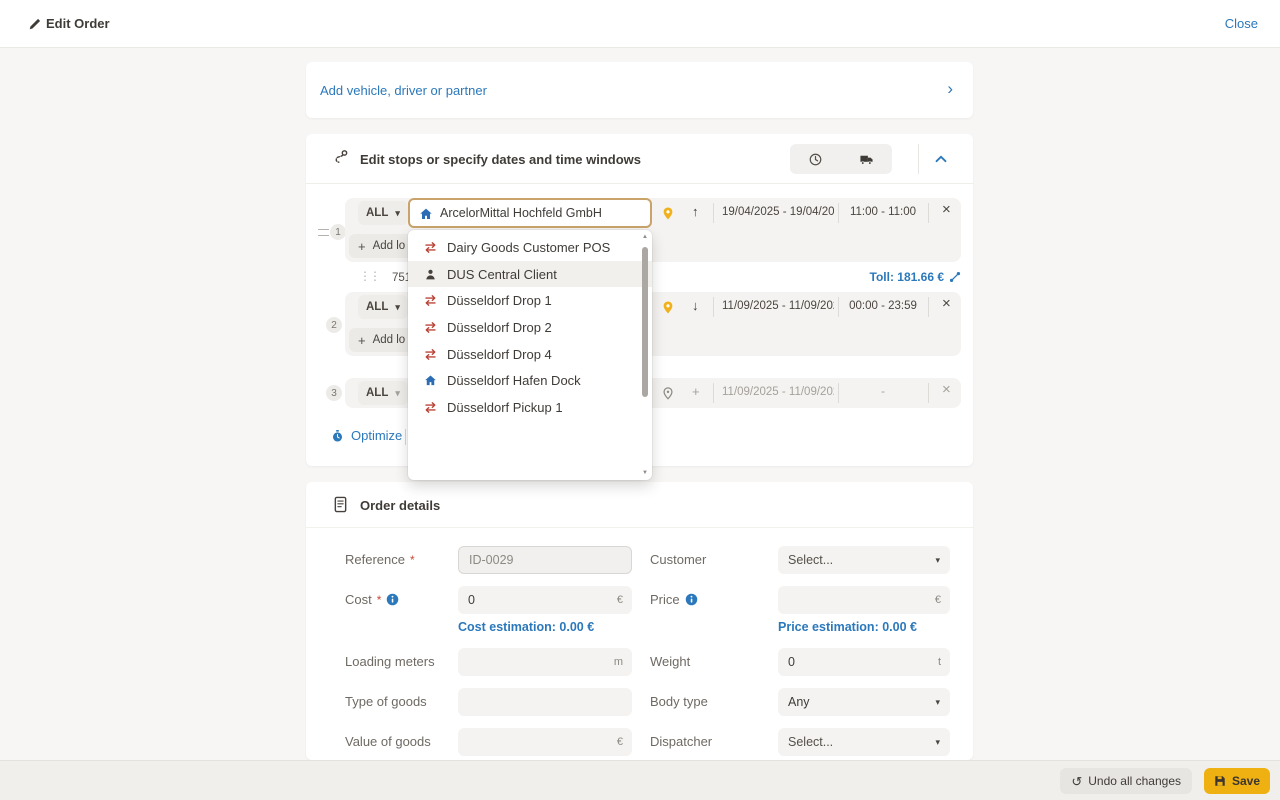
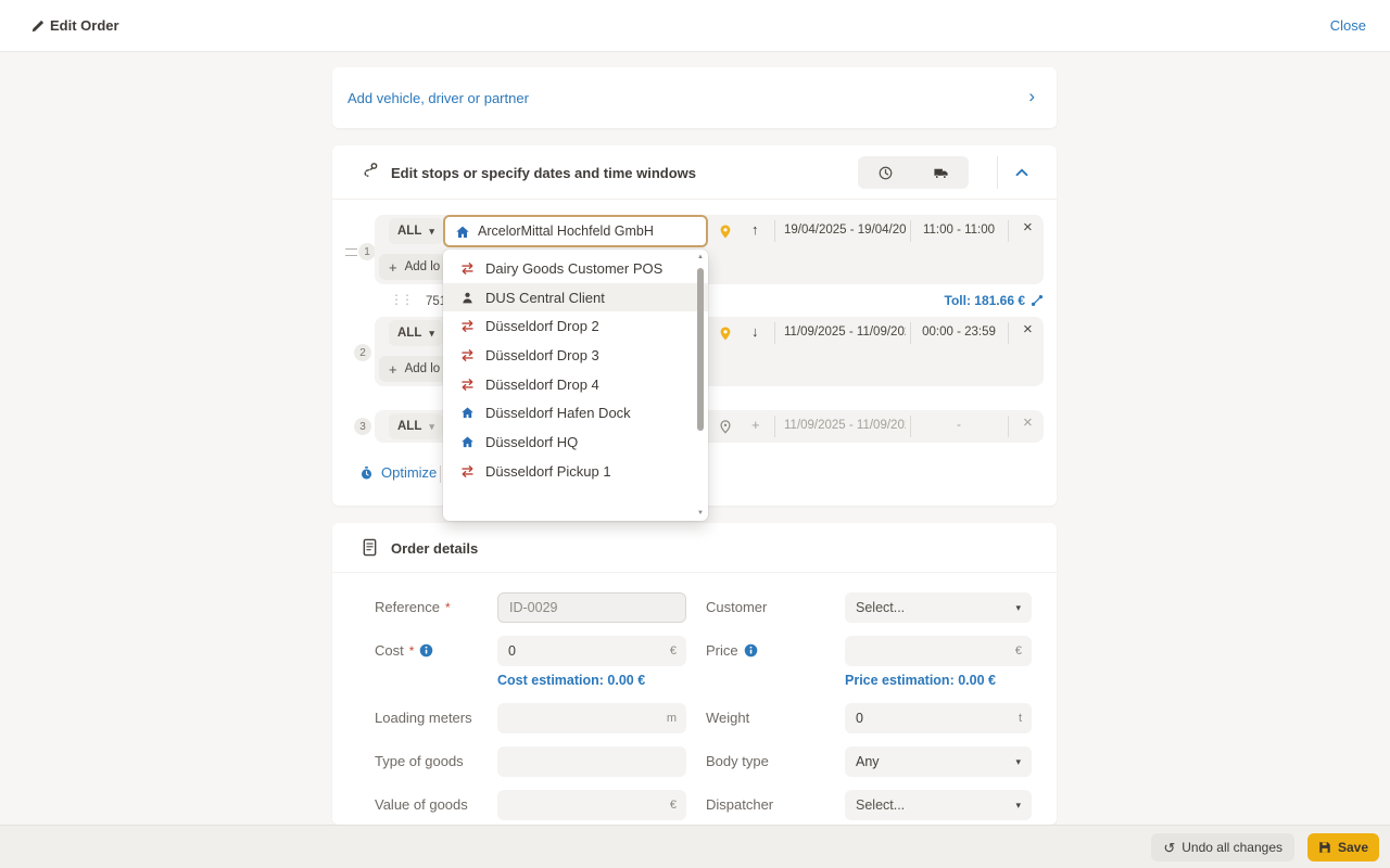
  Edit Order
  Close
  Add vehicle, driver or partner
  ›
  Edit stops or specify dates and time windows
  1
  2
  3
  ALL
  ▾
  ArcelorMittal Hochfeld GmbH
  ↑
  19/04/2025 - 19/04/20
  11:00 - 11:00
  ×
  +
  Add lo
  ⋮⋮
  Toll: 181.66 €
  ALL
  ▾
  ↓
  11/09/2025 - 11/09/20
  00:00 - 23:59
  ×
  +
  Add lo
  ALL
  ▾
  +
  11/09/2025 - 11/09/20
  -
  ×
  Optimize
  Dairy Goods Customer POS
  DUS Central Client
- Düsseldorf Drop 1
  Düsseldorf Drop 2
+ Düsseldorf Drop 3
  Düsseldorf Drop 4
  Düsseldorf Hafen Dock
+ Düsseldorf HQ
  Düsseldorf Pickup 1
  Order details
  Reference
  *
  ID-0029
  Customer
  Select...
  ▾
  Cost
  *
  0
  €
  Price
  €
  Cost estimation: 0.00 €
  Price estimation: 0.00 €
  Loading meters
  m
  Weight
  0
  t
  Type of goods
  Body type
  Any
  ▾
  Value of goods
  €
  Dispatcher
  Select...
  ▾
  ↺
  Undo all changes
  Save
